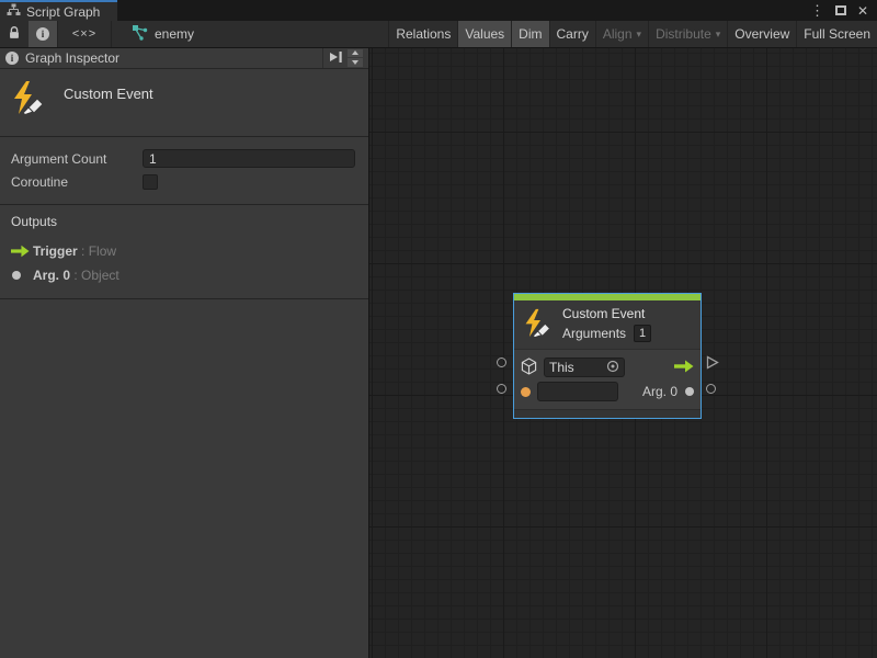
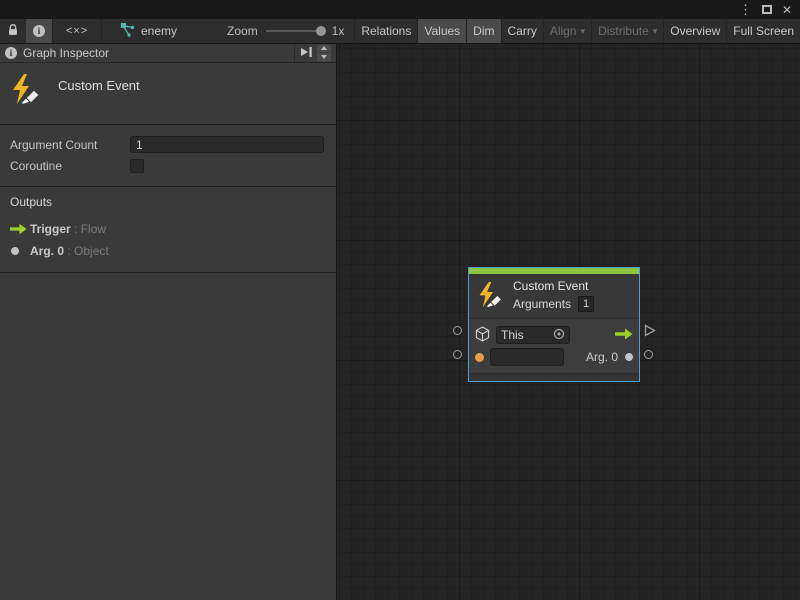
- Script Graph
  ⋮
  ✕
  i
  <×>
  enemy
+ Zoom
+ 1x
  Relations
  Values
  Dim
  Carry
  Align
  ▾
  Distribute
  ▾
  Overview
  Full Screen
  i
  Graph Inspector
  Custom Event
  Argument Count
  1
  Coroutine
  Outputs
  Trigger
  : Flow
  Arg. 0
  : Object
  Custom Event
  Arguments
  1
  This
  Arg. 0
